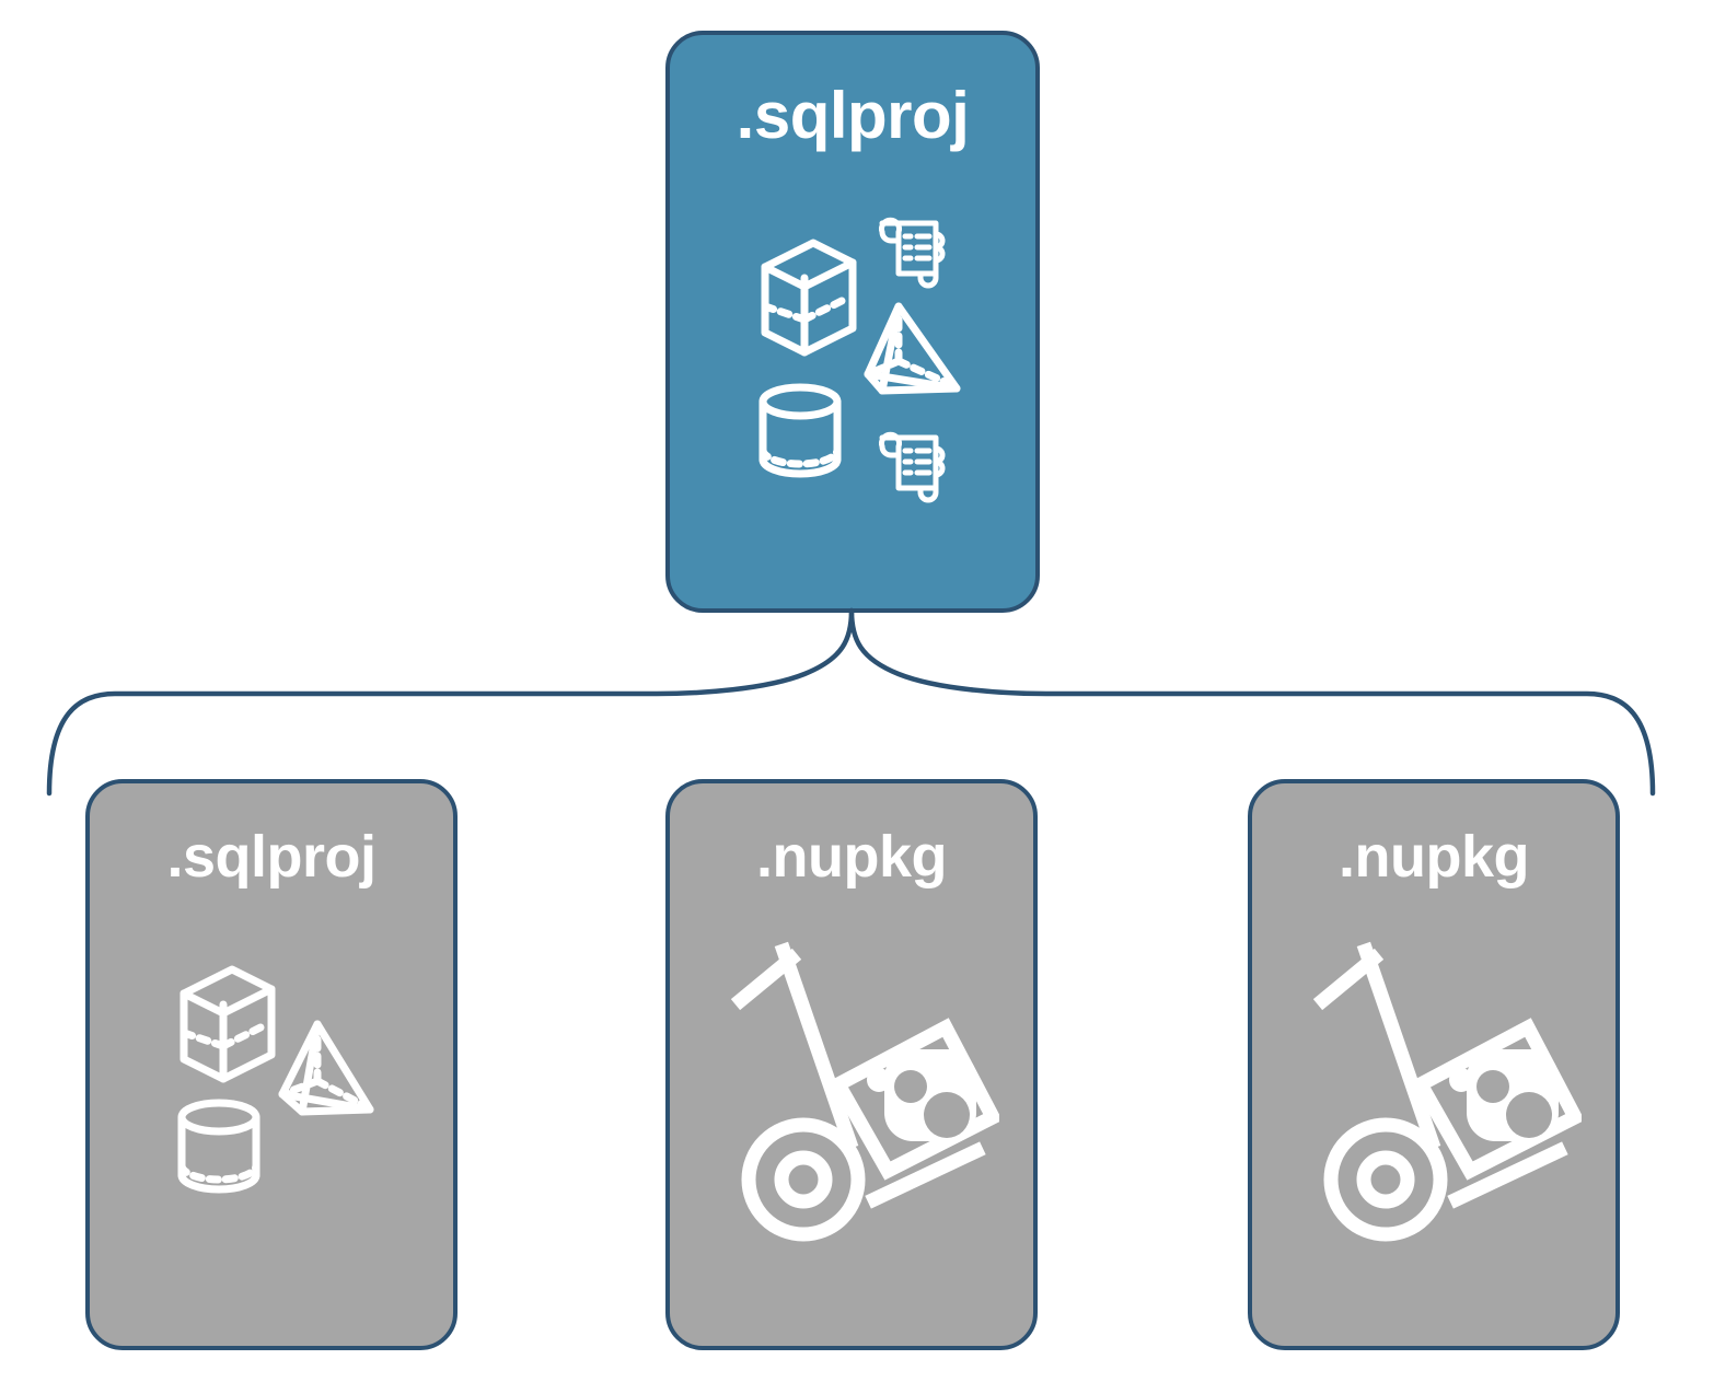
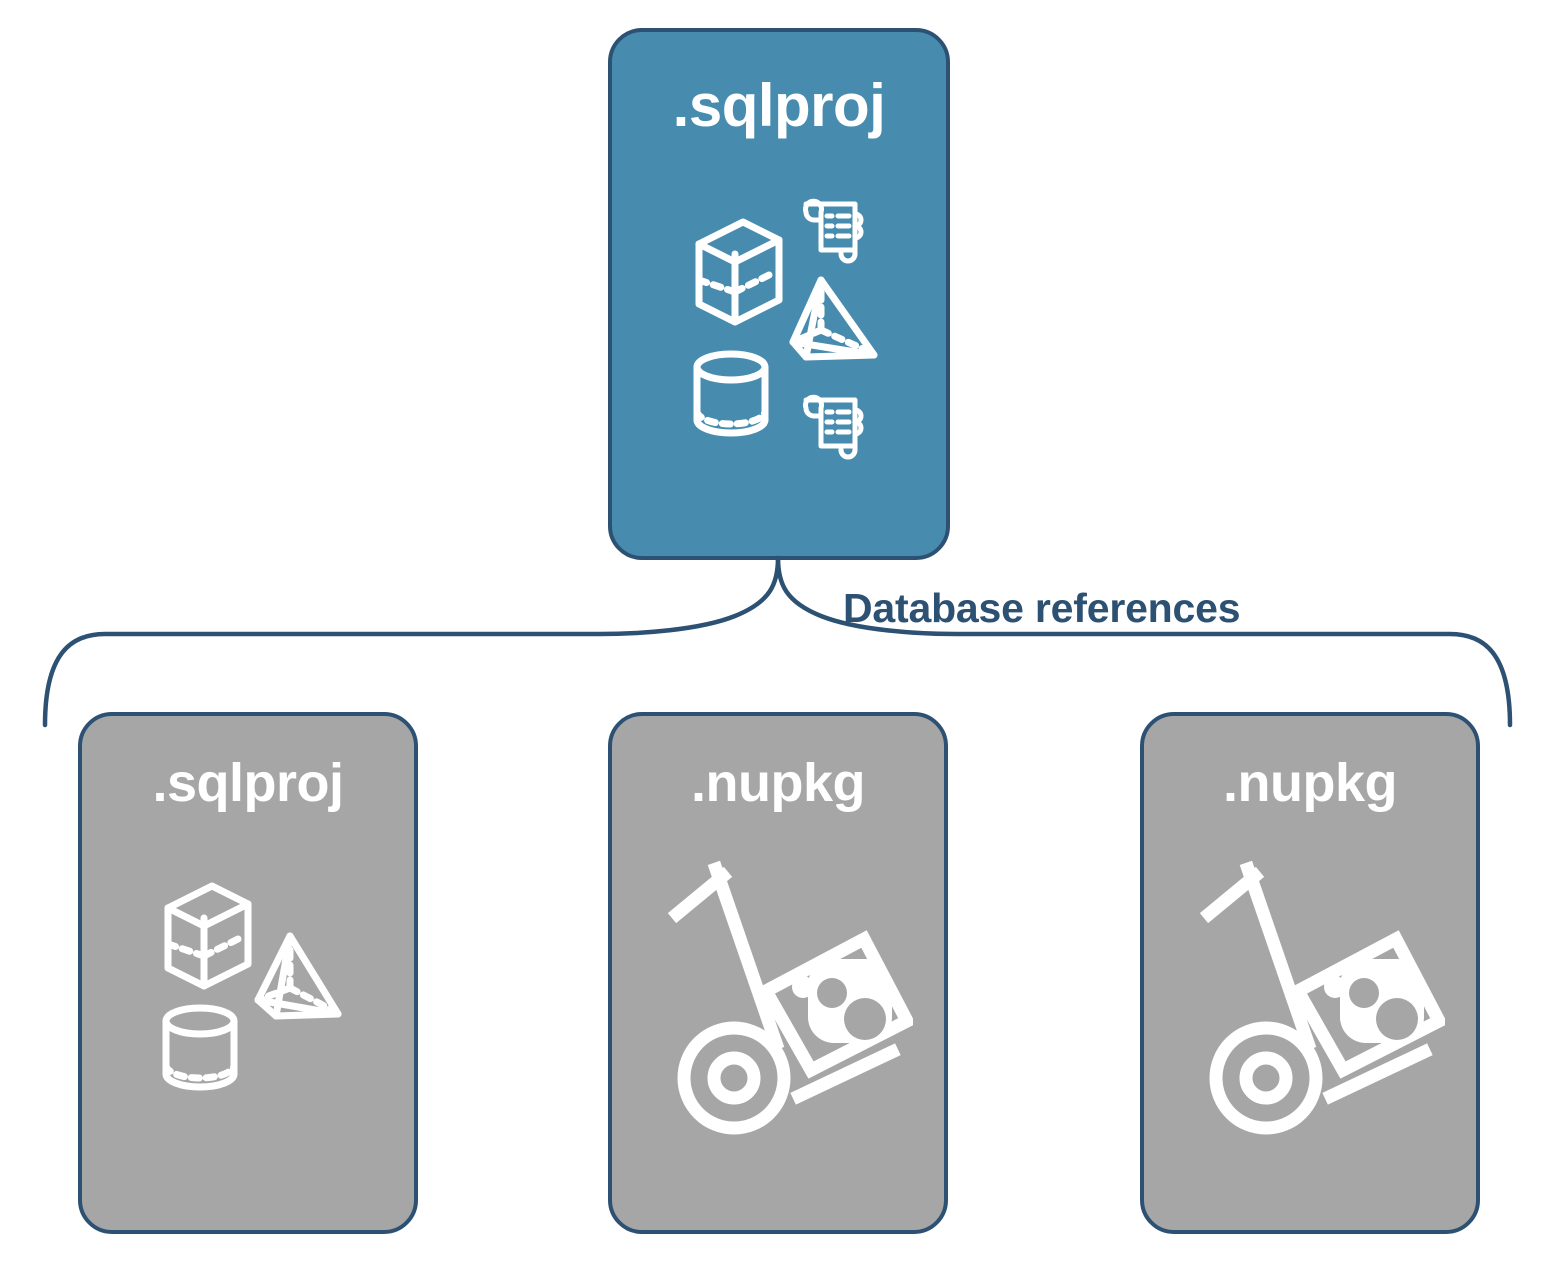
  .sqlproj
+ Database references
  .sqlproj
  .nupkg
  .nupkg
